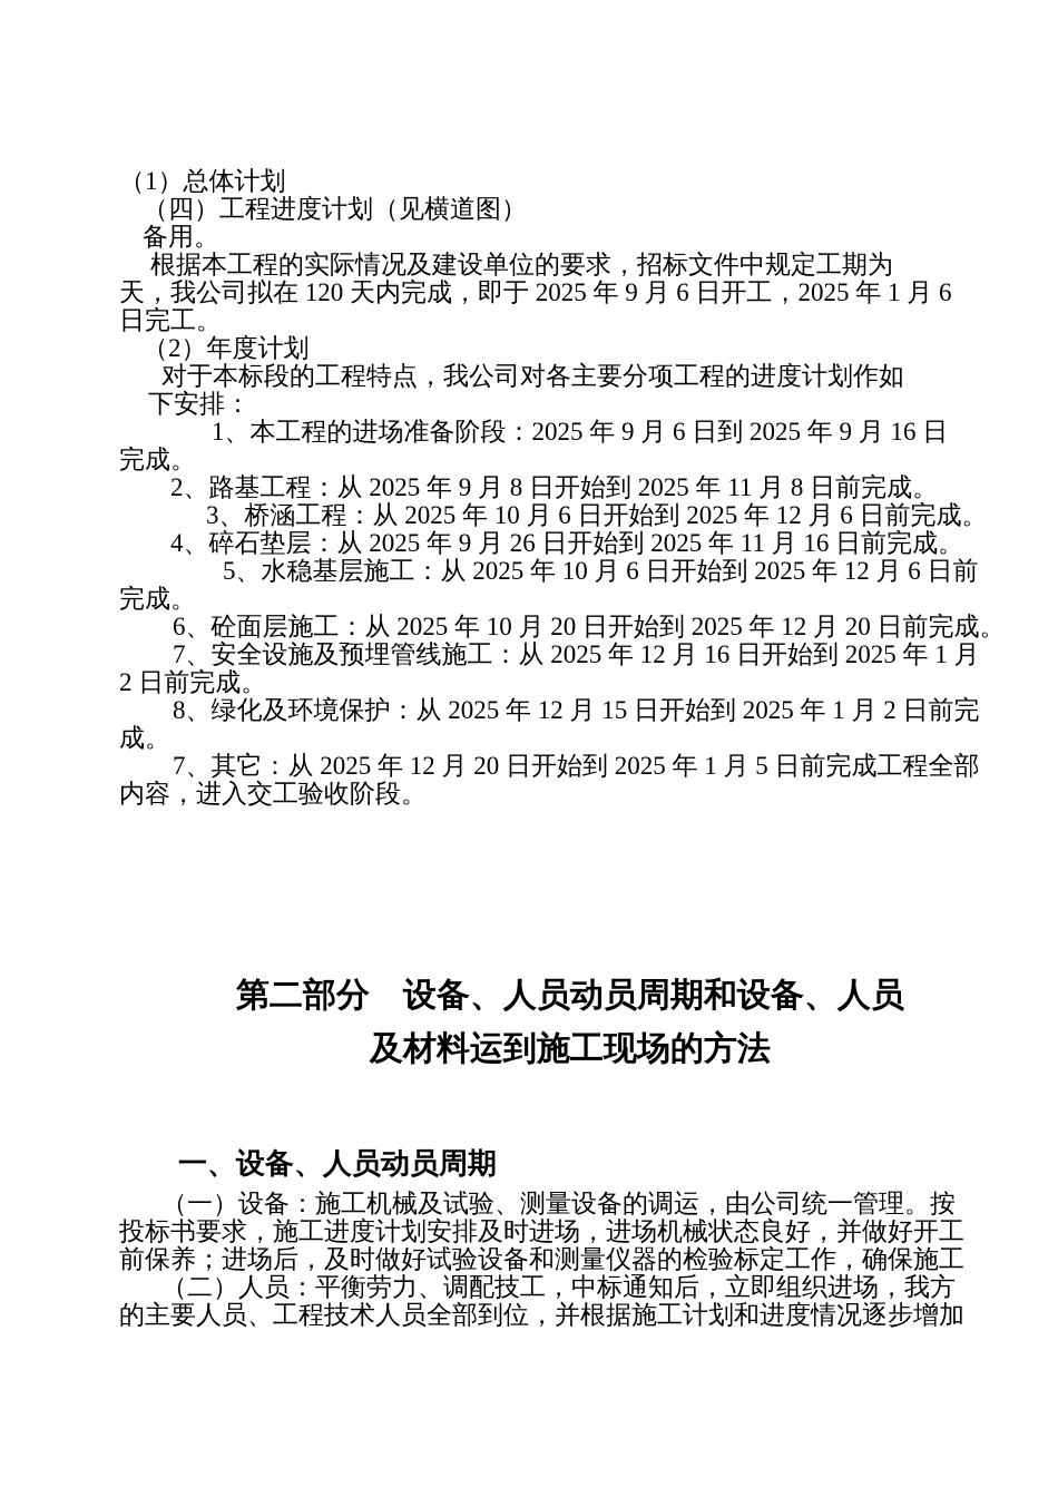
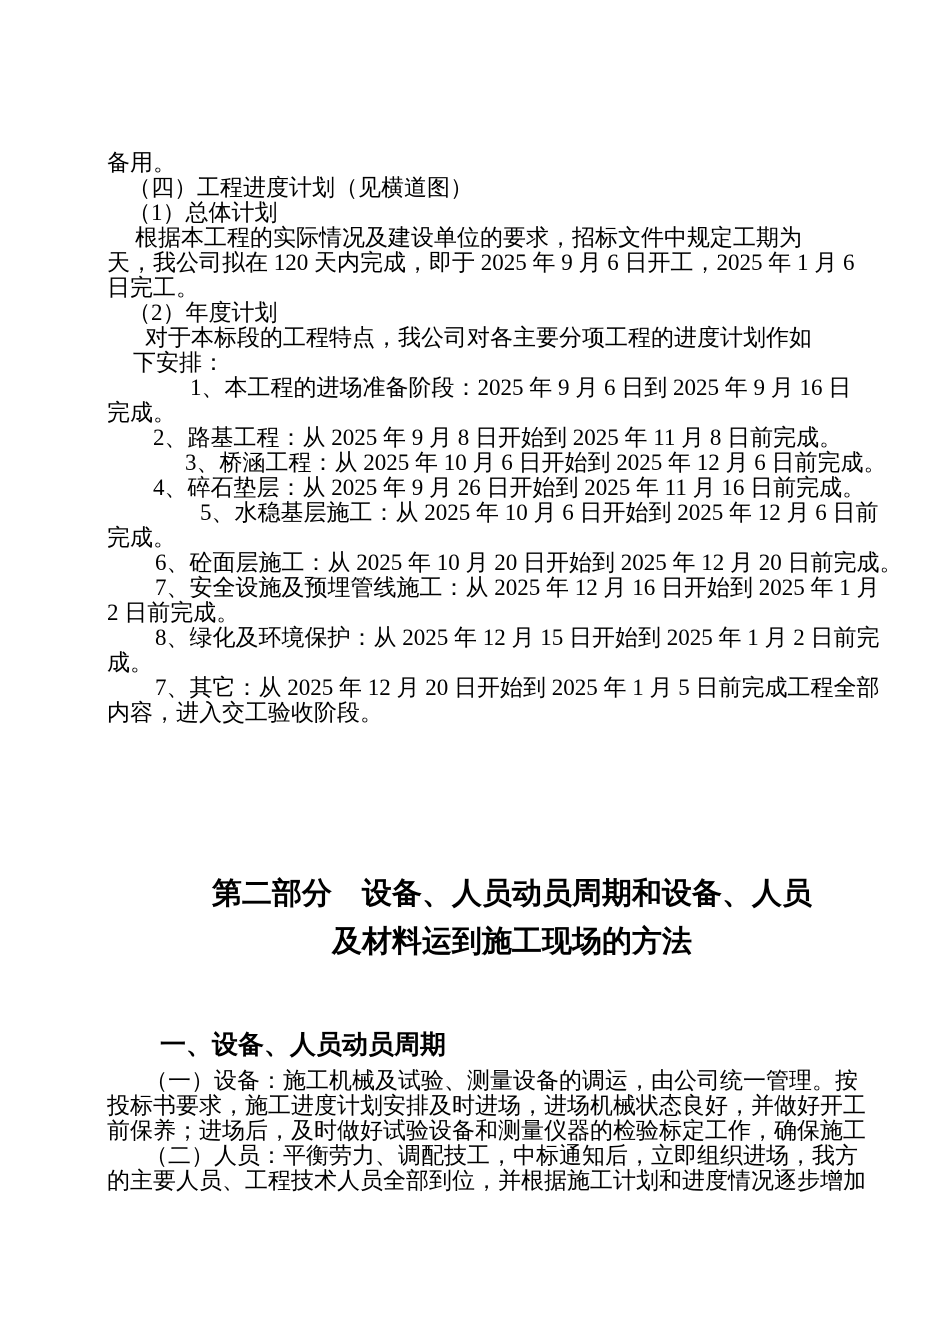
- （1）总体计划
+ 备用。
  （四）工程进度计划（见横道图）
- 备用。
+ （1）总体计划
  根据本工程的实际情况及建设单位的要求，招标文件中规定工期为
  天，我公司拟在 120 天内完成，即于 2025 年 9 月 6 日开工，2025 年 1 月 6
  日完工。
  （2）年度计划
  对于本标段的工程特点，我公司对各主要分项工程的进度计划作如
  下安排：
  1、本工程的进场准备阶段：2025 年 9 月 6 日到 2025 年 9 月 16 日
  完成。
  2、路基工程：从 2025 年 9 月 8 日开始到 2025 年 11 月 8 日前完成。
  3、桥涵工程：从 2025 年 10 月 6 日开始到 2025 年 12 月 6 日前完成。
  4、碎石垫层：从 2025 年 9 月 26 日开始到 2025 年 11 月 16 日前完成。
  5、水稳基层施工：从 2025 年 10 月 6 日开始到 2025 年 12 月 6 日前
  完成。
  6、砼面层施工：从 2025 年 10 月 20 日开始到 2025 年 12 月 20 日前完成。
  7、安全设施及预埋管线施工：从 2025 年 12 月 16 日开始到 2025 年 1 月
  2 日前完成。
  8、绿化及环境保护：从 2025 年 12 月 15 日开始到 2025 年 1 月 2 日前完
  成。
  7、其它：从 2025 年 12 月 20 日开始到 2025 年 1 月 5 日前完成工程全部
  内容，进入交工验收阶段。
  第二部分 设备、人员动员周期和设备、人员
  及材料运到施工现场的方法
  一、设备、人员动员周期
  （一）设备：施工机械及试验、测量设备的调运，由公司统一管理。按
  投标书要求，施工进度计划安排及时进场，进场机械状态良好，并做好开工
  前保养；进场后，及时做好试验设备和测量仪器的检验标定工作，确保施工
  （二）人员：平衡劳力、调配技工，中标通知后，立即组织进场，我方
  的主要人员、工程技术人员全部到位，并根据施工计划和进度情况逐步增加
